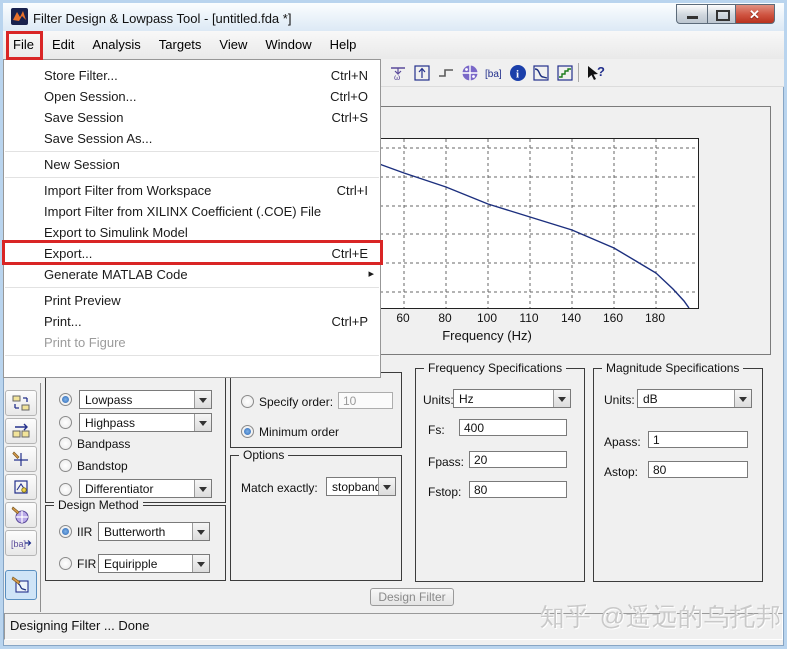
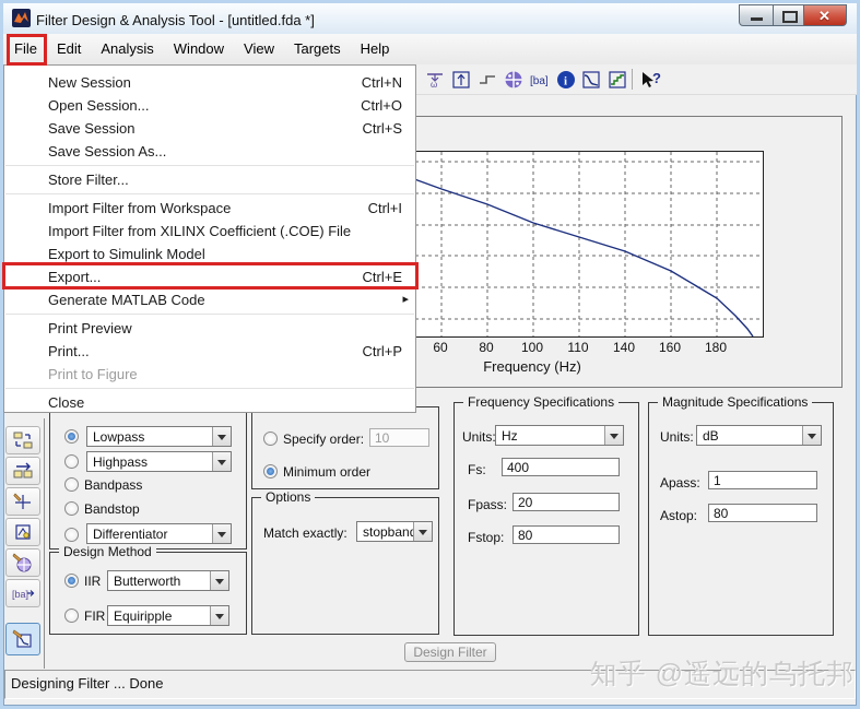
- Filter Design & Lowpass Tool - [untitled.fda *]
+ Filter Design & Analysis Tool - [untitled.fda *]
  File
  Edit
  Analysis
- Targets
+ Window
  View
- Window
+ Targets
  Help
  ω
  [ba]
  i
  ?
  60
  80
  100
  110
  140
  160
  180
  Frequency (Hz)
  [ba]
  Lowpass
  Highpass
  Bandpass
  Bandstop
  Differentiator
  Design Method
  IIR
  Butterworth
  FIR
  Equiripple
  Specify order:
  10
  Minimum order
  Options
  Match exactly:
  stopban
  Frequency Specifications
  Units:
  Hz
  Fs:
  400
  Fpass:
  20
  Fstop:
  80
  Magnitude Specifications
  Units:
  dB
  Apass:
  1
  Astop:
  80
  Design Filter
  Designing Filter ... Done
  Ctrl+N
- Store Filter...
+ New Session
  Ctrl+O
  Open Session...
  Ctrl+S
  Save Session
  Save Session As...
- New Session
+ Store Filter...
  Ctrl+I
  Import Filter from Workspace
  Import Filter from XILINX Coefficient (.COE) File
  Export to Simulink Model
  Ctrl+E
  Export...
  Generate MATLAB Code
  ▸
  Print Preview
  Ctrl+P
  Print...
  Print to Figure
+ Close
  知乎 @遥远的乌托邦
